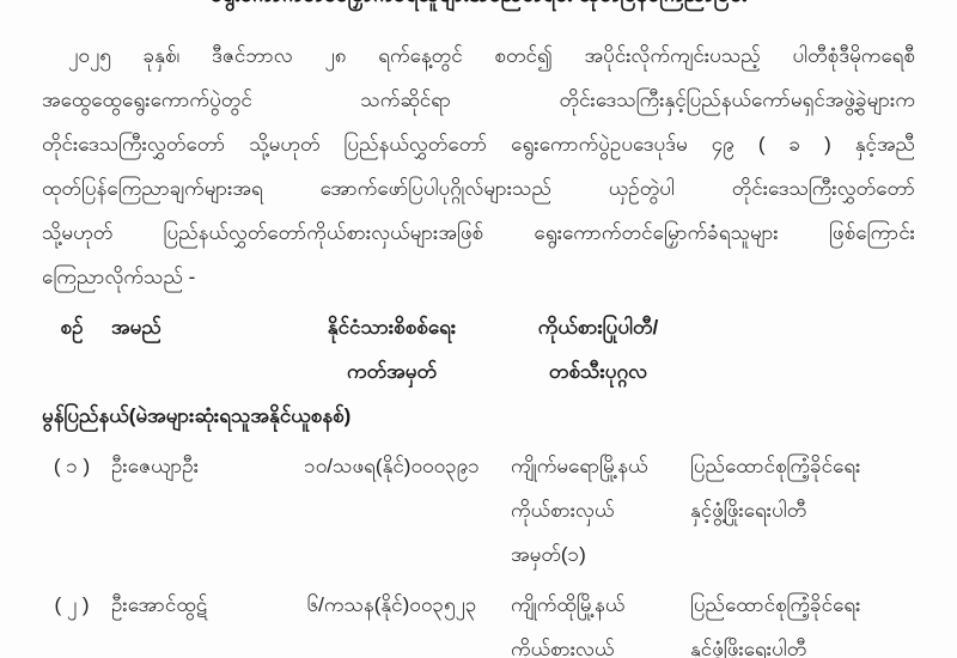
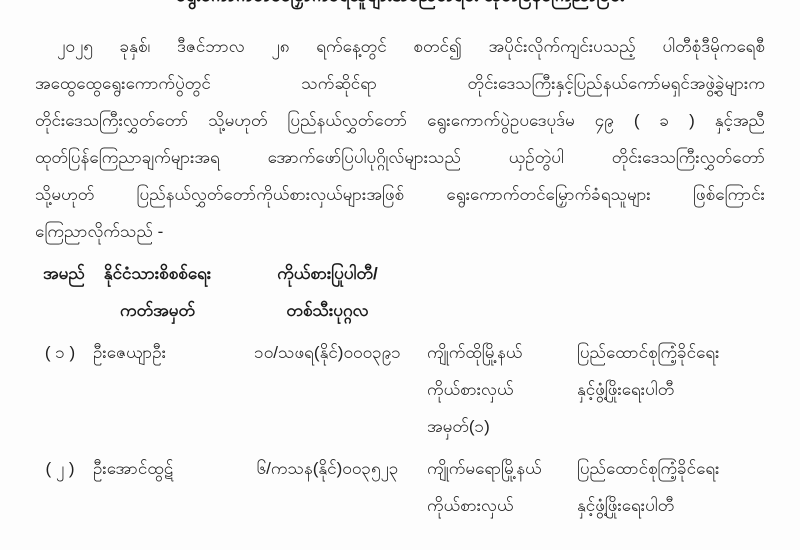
  ၂၀၂၅ ခုနှစ်၊ ဒီဇင်ဘာလ ၂၈ ရက်နေ့တွင် စတင်၍ အပိုင်းလိုက်ကျင်းပသည့် ပါတီစုံဒီမိုကရေစီ
  အထွေထွေရွေးကောက်ပွဲတွင် သက်ဆိုင်ရာ တိုင်းဒေသကြီးနှင့်ပြည်နယ်ကော်မရှင်အဖွဲ့ခွဲများက
  တိုင်းဒေသကြီးလွှတ်တော် သို့မဟုတ် ပြည်နယ်လွှတ်တော် ရွေးကောက်ပွဲဥပဒေပုဒ်မ ၄၉ ( ခ ) နှင့်အညီ
  ထုတ်ပြန်ကြေညာချက်များအရ အောက်ဖော်ပြပါပုဂ္ဂိုလ်များသည် ယှဉ်တွဲပါ တိုင်းဒေသကြီးလွှတ်တော်
  သို့မဟုတ် ပြည်နယ်လွှတ်တော်ကိုယ်စားလှယ်များအဖြစ် ရွေးကောက်တင်မြှောက်ခံရသူများ ဖြစ်ကြောင်း
  ကြေညာလိုက်သည် -
- စဉ်
  အမည်
  နိုင်ငံသားစိစစ်ရေး
  ကတ်အမှတ်
  ကိုယ်စားပြုပါတီ/
  တစ်သီးပုဂ္ဂလ
- မွန်ပြည်နယ်(မဲအများဆုံးရသူအနိုင်ယူစနစ်)
  ( ၁ )
  ဦးဇေယျာဦး
  ၁၀/သဖရ(နိုင်)၀၀၀၃၉၁
- ကျိုက်မရောမြို့နယ်
+ ကျိုက်ထိုမြို့နယ်
  ကိုယ်စားလှယ်
  အမှတ်(၁)
  ပြည်ထောင်စုကြံ့ခိုင်ရေး
  နှင့်ဖွံ့ဖြိုးရေးပါတီ
  ( ၂ )
  ဦးအောင်ထွဋ်
  ၆/ကသန(နိုင်)၀၀၃၅၂၃
- ကျိုက်ထိုမြို့နယ်
+ ကျိုက်မရောမြို့နယ်
  ကိုယ်စားလှယ်
  ပြည်ထောင်စုကြံ့ခိုင်ရေး
  နှင့်ဖွံ့ဖြိုးရေးပါတီ
